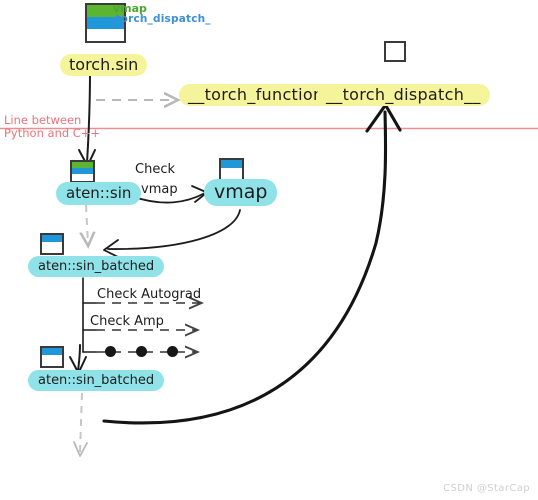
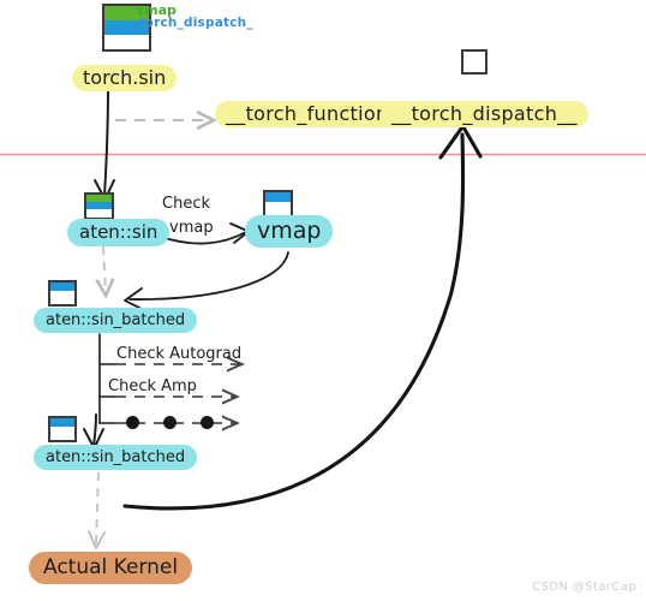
  vmap
  _torch_dispatch_
  torch.sin
  __torch_functio
  __torch_dispatch__
  aten::sin
  vmap
  aten::sin_batched
  aten::sin_batched
+ Actual Kernel
  Check
  vmap
  Check Autograd
  Check Amp
- Line between
- Python and C++
  CSDN @StarCap
